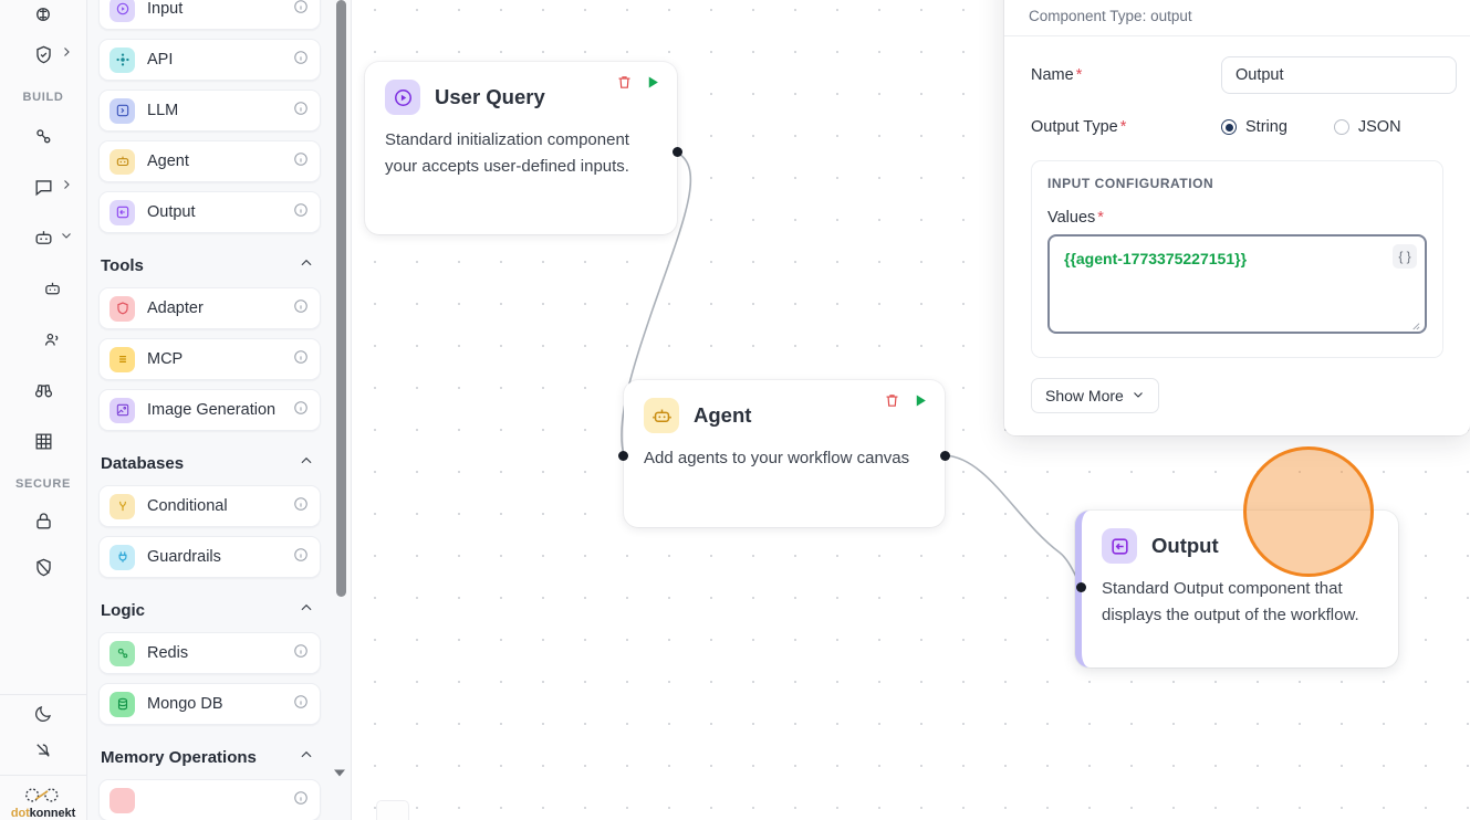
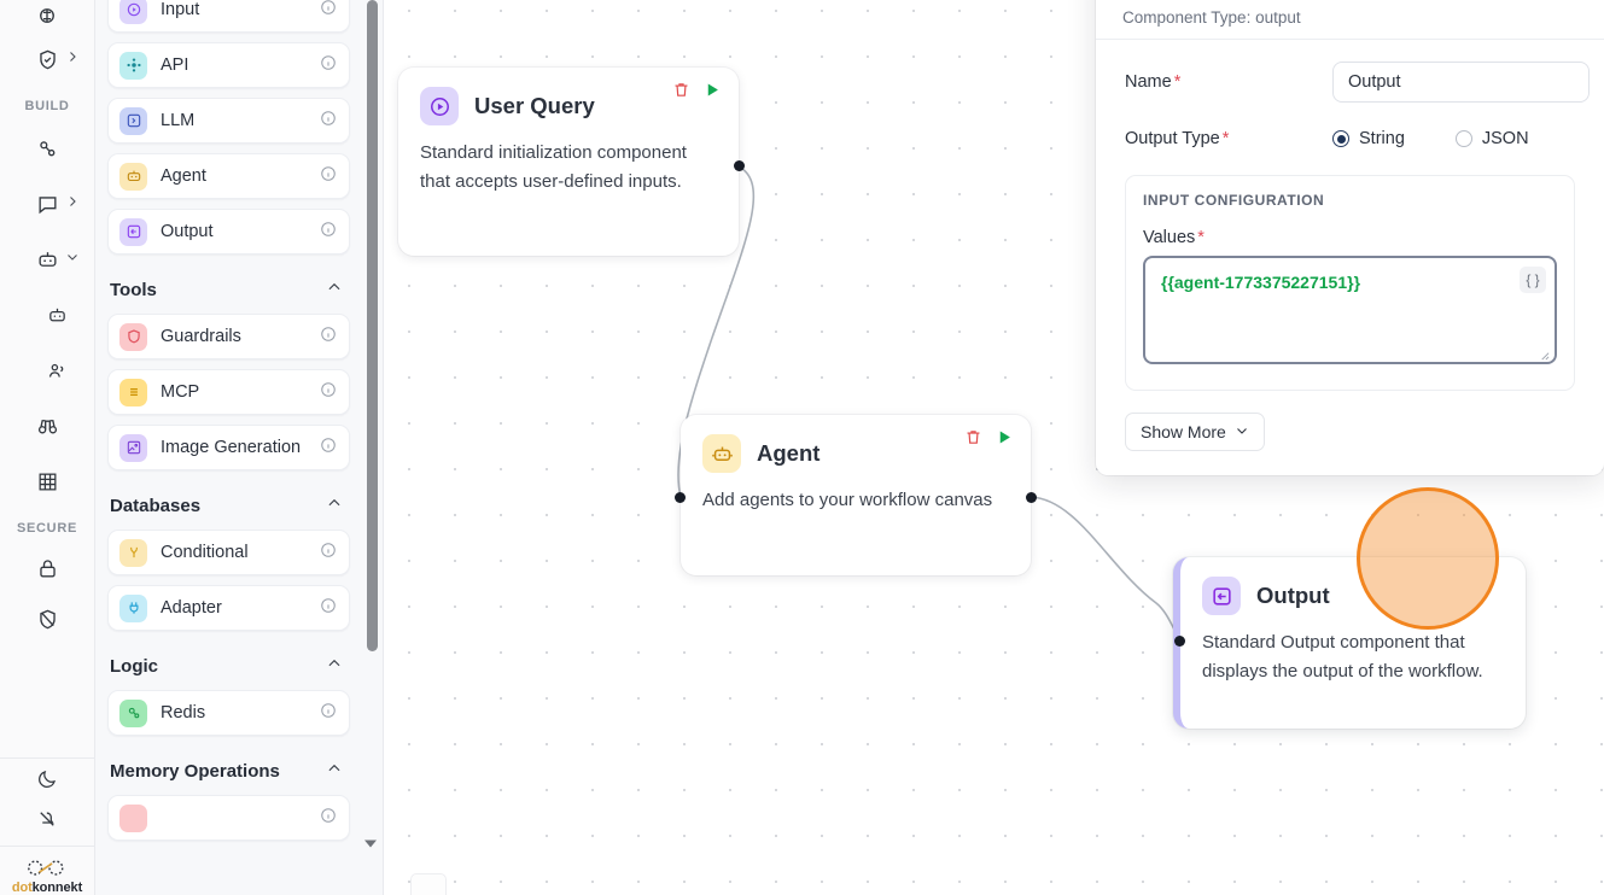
  BUILD
  SECURE
  dotkonnekt
  Input
  API
  LLM
  Agent
  Output
  Tools
- Adapter
+ Guardrails
  MCP
  Image Generation
  Databases
  Conditional
- Guardrails
+ Adapter
  Logic
  Redis
- Mongo DB
  Memory Operations
  User Query
- Standard initialization component your accepts user-defined inputs.
+ Standard initialization component that accepts user-defined inputs.
  Agent
  Add agents to your workflow canvas
  Output
  Standard Output component that displays the output of the workflow.
  Component Type: output
  Name *
  Output
  Output Type *
  String
  JSON
  INPUT CONFIGURATION
  Values *
  {{agent-1773375227151}}
  { }
  Show More
